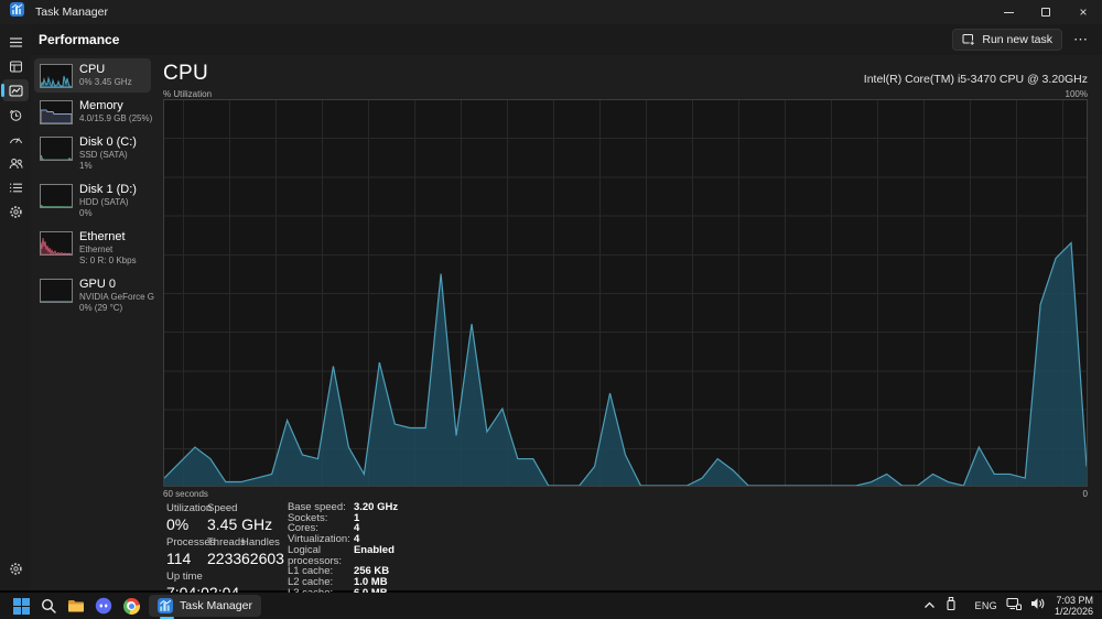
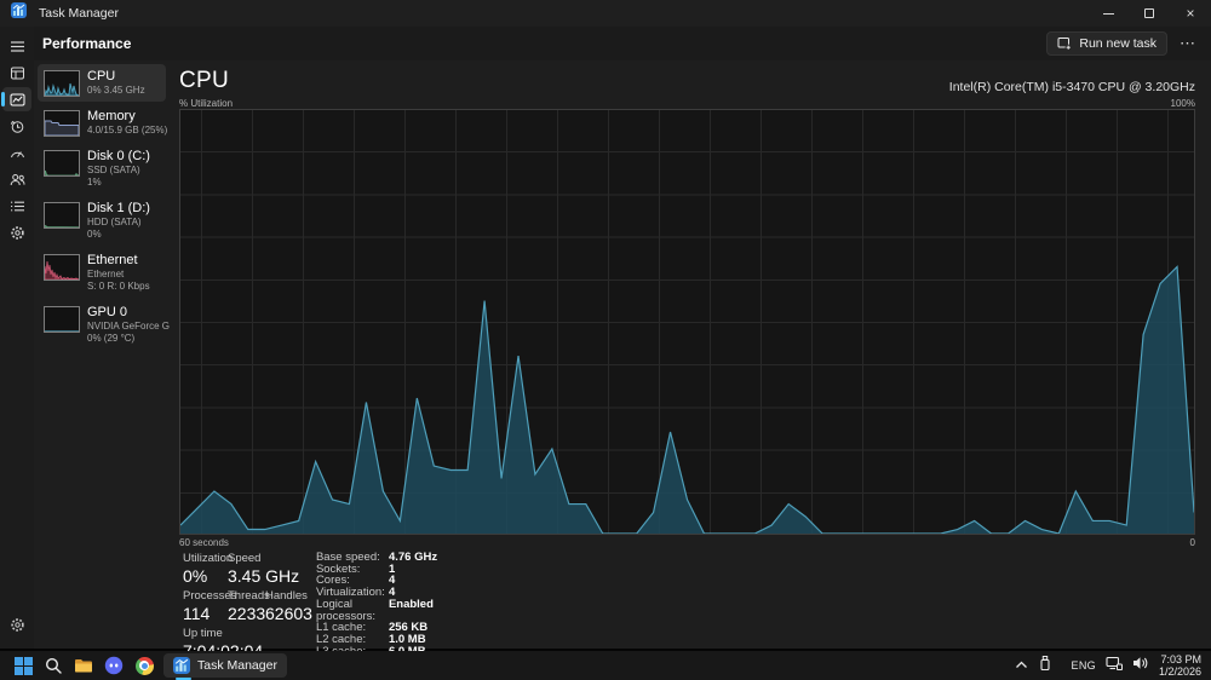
  Task Manager
  ×
  Performance
  Run new task
  ⋯
  CPU
  0% 3.45 GHz
  Memory
  4.0/15.9 GB (25%)
  Disk 0 (C:)
  SSD (SATA)
  1%
  Disk 1 (D:)
  HDD (SATA)
  0%
  Ethernet
  Ethernet
  S: 0 R: 0 Kbps
  GPU 0
  NVIDIA GeForce G
  0% (29 °C)
  CPU
  Intel(R) Core(TM) i5-3470 CPU @ 3.20GHz
  % Utilization
  100%
  60 seconds
  0
  Utilizatio
  Speed
  0%
  3.45 GHz
  Processe
  Thread
  Handles
  114
  2233
  62603
  Up time
  Base speed:
- 3.20 GHz
+ 4.76 GHz
  Sockets:
  1
  Cores:
  4
  Virtualization:
  4
  Logical processors:
  Enabled
  L1 cache:
  256 KB
  L2 cache:
  1.0 MB
  Task Manager
  ENG
  7:03 PM
  1/2/2026
